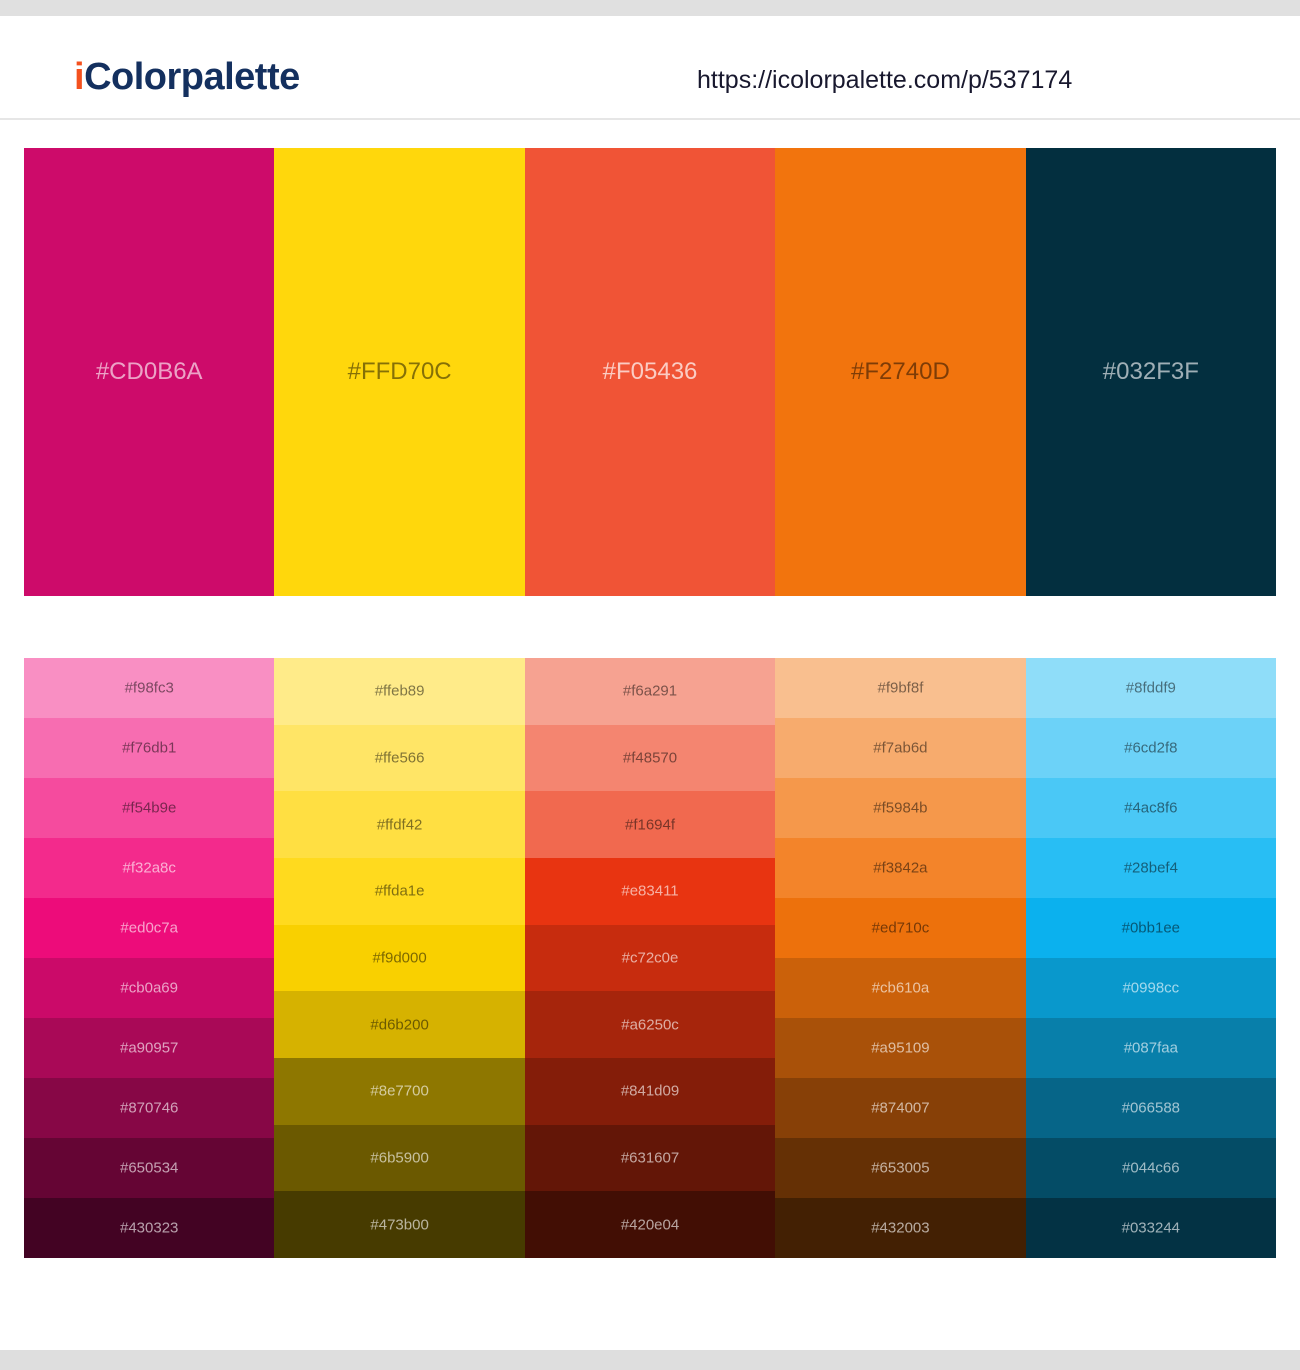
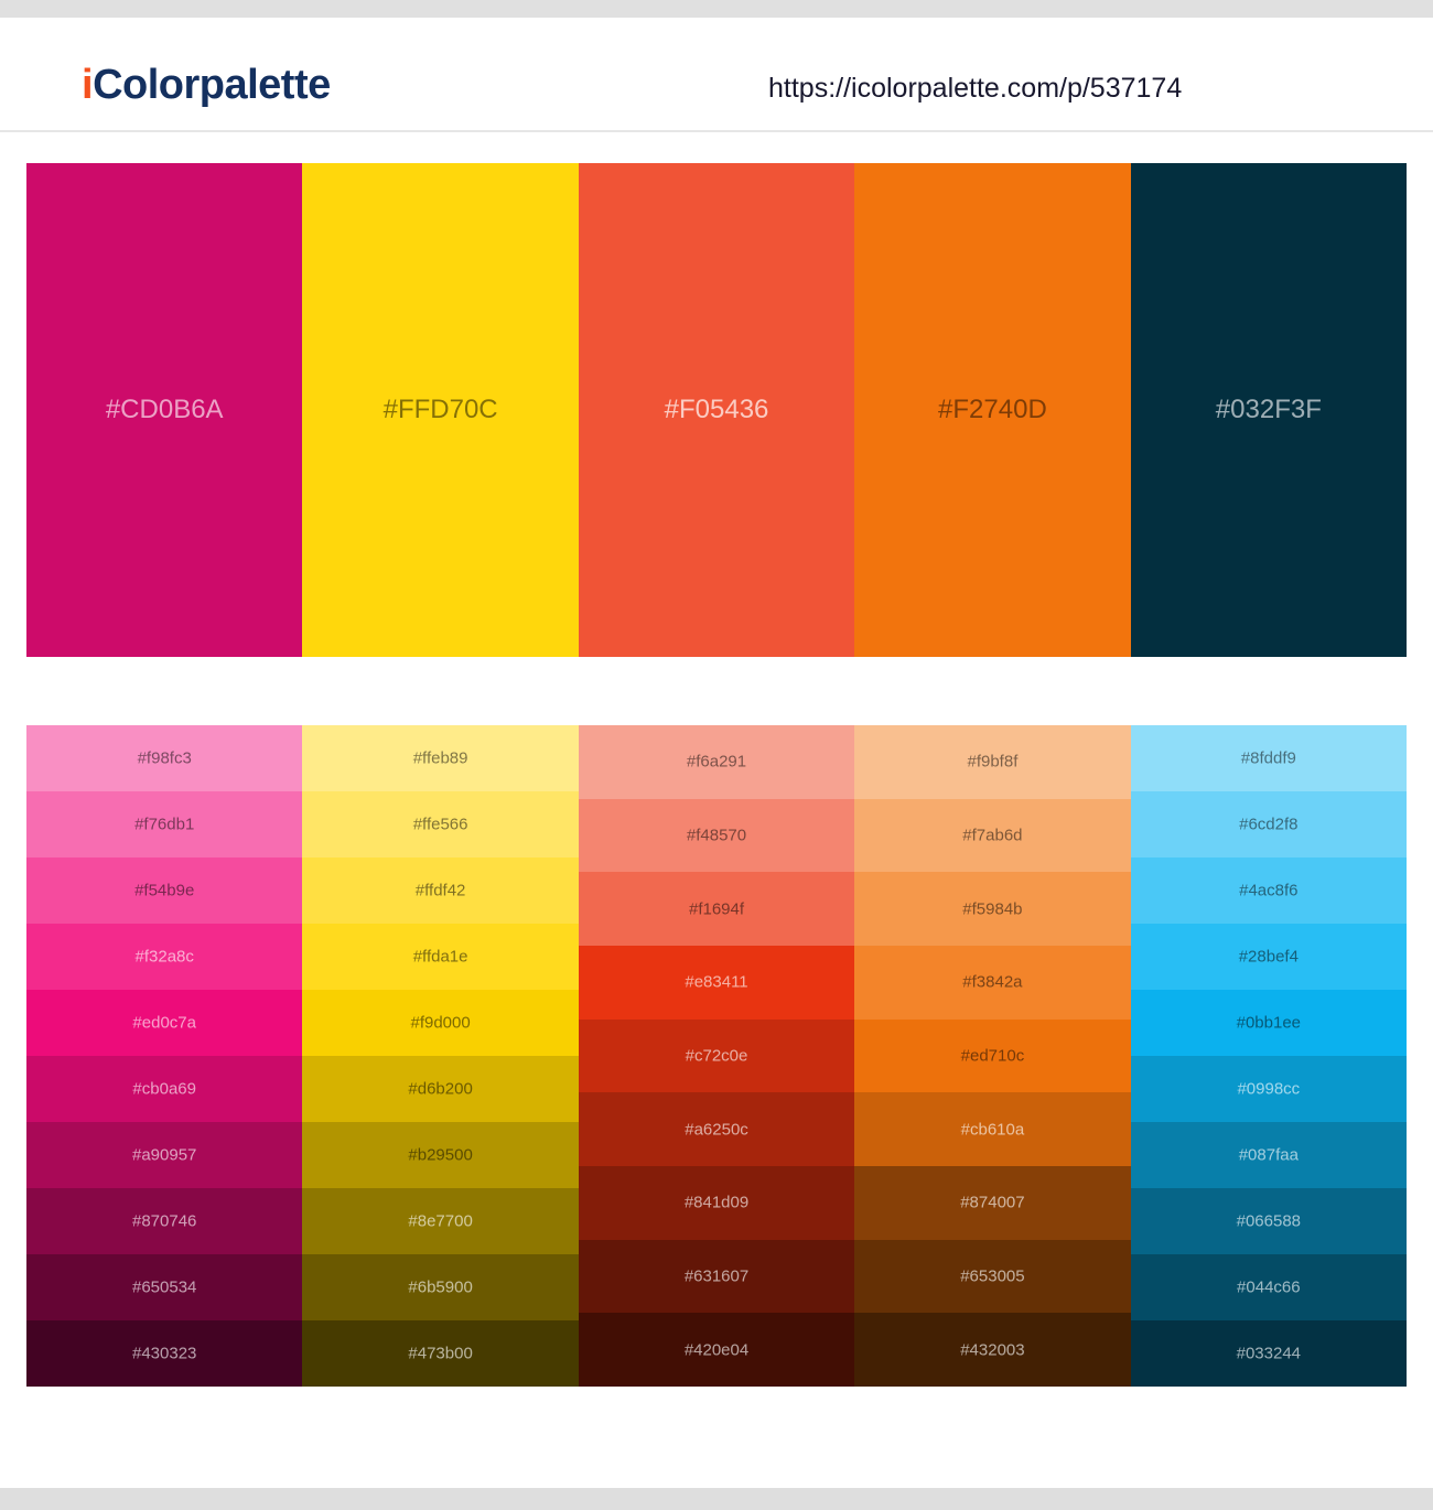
  iColorpalette
  https://icolorpalette.com/p/537174
  #CD0B6A
  #FFD70C
  #F05436
  #F2740D
  #032F3F
  #f98fc3
  #f76db1
  #f54b9e
  #f32a8c
  #ed0c7a
  #cb0a69
  #a90957
  #870746
  #650534
  #430323
  #ffeb89
  #ffe566
  #ffdf42
  #ffda1e
  #f9d000
  #d6b200
+ #b29500
  #8e7700
  #6b5900
  #473b00
  #f6a291
  #f48570
  #f1694f
  #e83411
  #c72c0e
  #a6250c
  #841d09
  #631607
  #420e04
  #f9bf8f
  #f7ab6d
  #f5984b
  #f3842a
  #ed710c
  #cb610a
- #a95109
  #874007
  #653005
  #432003
  #8fddf9
  #6cd2f8
  #4ac8f6
  #28bef4
  #0bb1ee
  #0998cc
  #087faa
  #066588
  #044c66
  #033244
